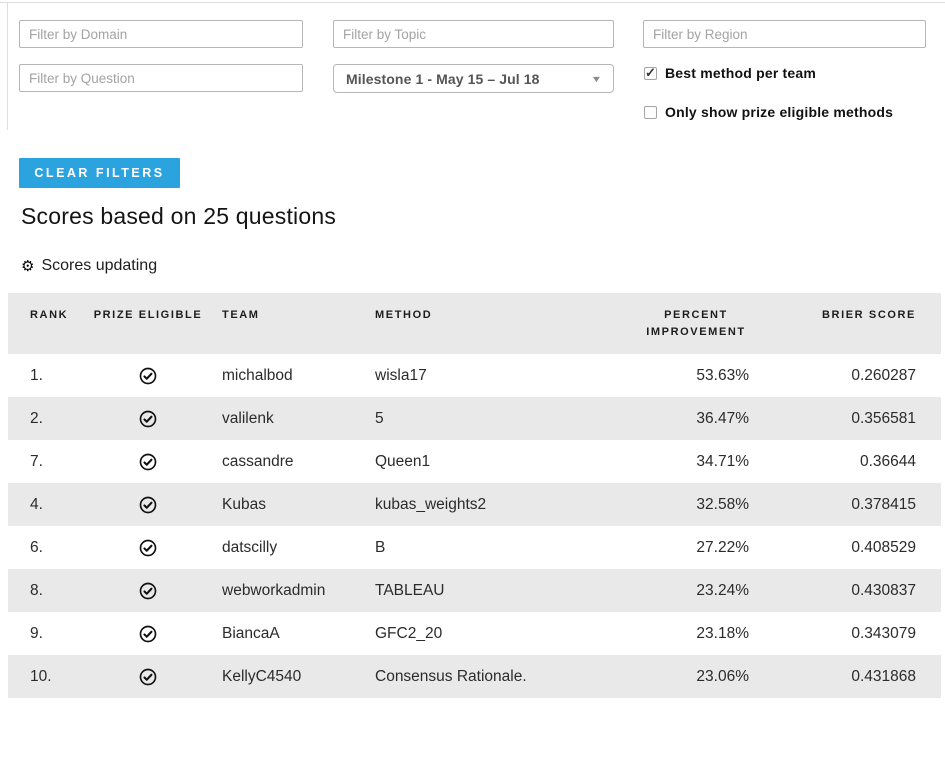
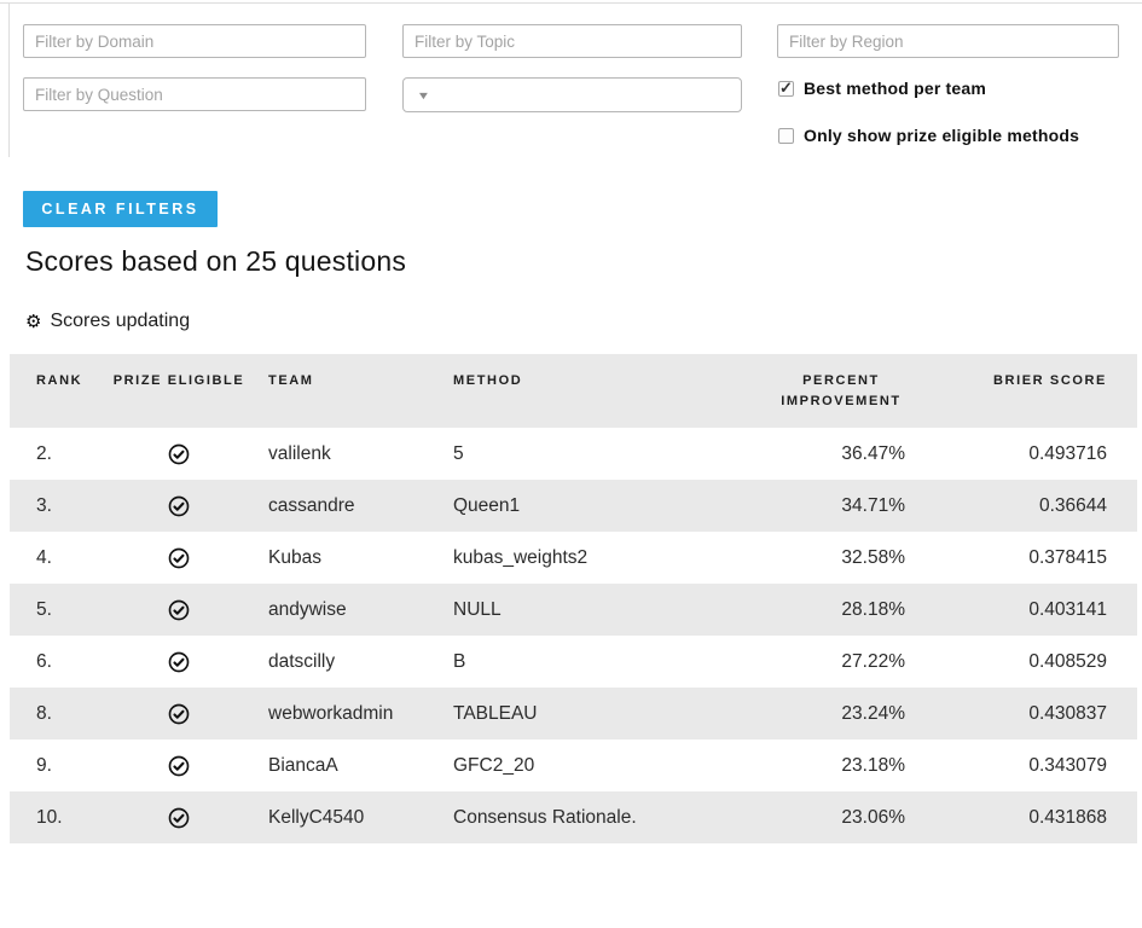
  Filter by Domain
  Filter by Topic
  Filter by Region
  Filter by Question
- Milestone 1 - May 15 – Jul 18
  ▼
  Best method per team
  Only show prize eligible methods
  CLEAR FILTERS
  Scores based on 25 questions
  ⚙
  Scores updating
  RANK	PRIZE ELIGIBLE	TEAM	METHOD	PERCENT IMPROVEMENT	BRIER SCORE
- 1.		michalbod	wisla17	53.63%	0.260287
- 2.		valilenk	5	36.47%	0.356581
+ 2.		valilenk	5	36.47%	0.493716
- 7.		cassandre	Queen1	34.71%	0.36644
+ 3.		cassandre	Queen1	34.71%	0.36644
  4.		Kubas	kubas_weights2	32.58%	0.378415
+ 5.		andywise	NULL	28.18%	0.403141
  6.		datscilly	B	27.22%	0.408529
  8.		webworkadmin	TABLEAU	23.24%	0.430837
  9.		BiancaA	GFC2_20	23.18%	0.343079
  10.		KellyC4540	Consensus Rationale.	23.06%	0.431868
